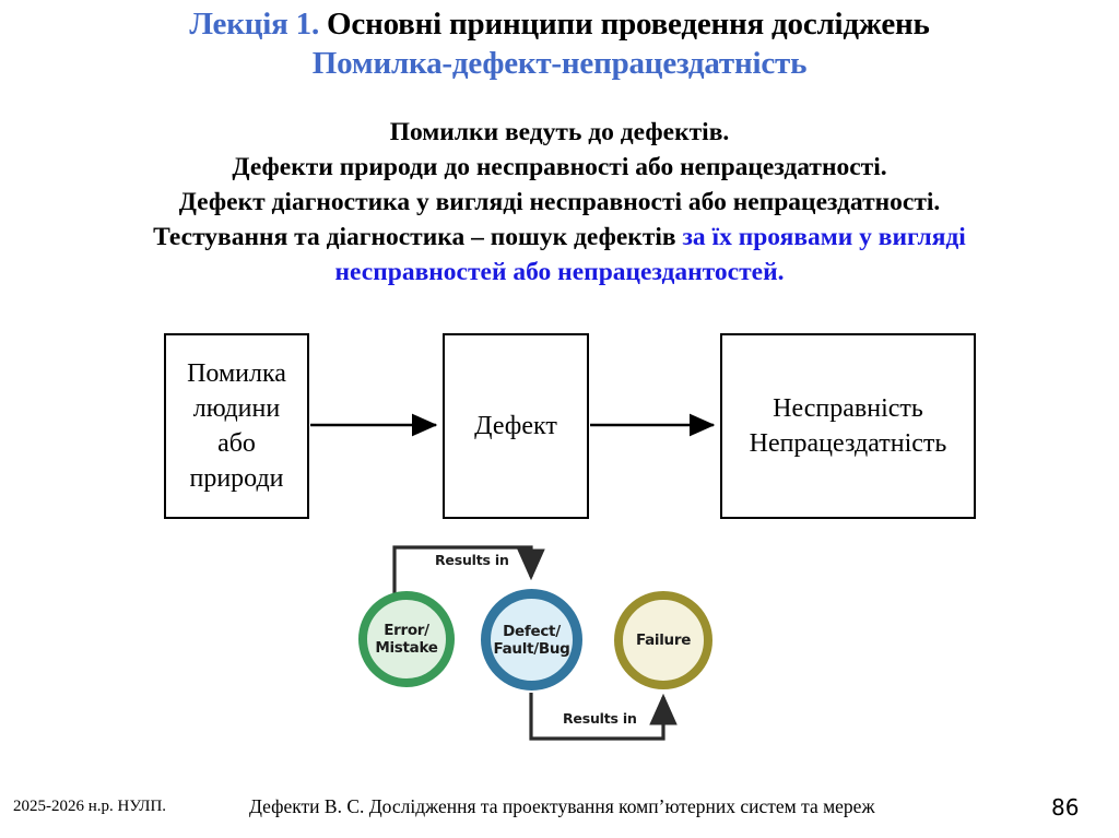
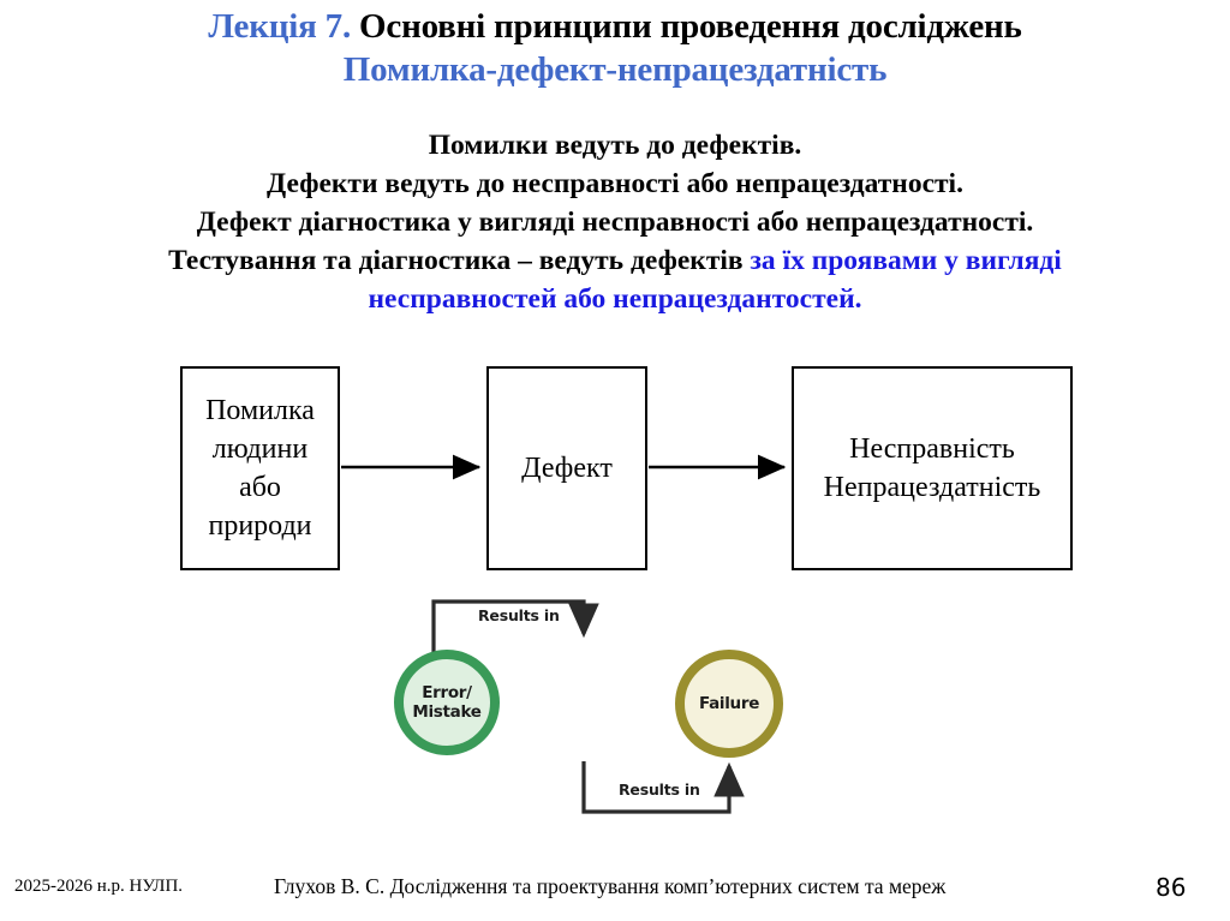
- Лекція 1. Основні принципи проведення досліджень
+ Лекція 7. Основні принципи проведення досліджень
  Помилка-дефект-непрацездатність
  Помилки ведуть до дефектів.
- Дефекти природи до несправності або непрацездатності.
+ Дефекти ведуть до несправності або непрацездатності.
  Дефект діагностика у вигляді несправності або непрацездатності.
- Тестування та діагностика – пошук дефектів за їх проявами у вигляді
+ Тестування та діагностика – ведуть дефектів за їх проявами у вигляді
  несправностей або непрацездантостей.
  Помилка
  людини
  або
  природи
  Дефект
  Несправність
  Непрацездатність
  Error/
  Mistake
- Defect/
- Fault/Bug
  Failure
  Results in
  Results in
  2025-2026 н.р. НУЛП.
- Дефекти В. С. Дослідження та проектування комп’ютерних систем та мереж
+ Глухов В. С. Дослідження та проектування комп’ютерних систем та мереж
  86
